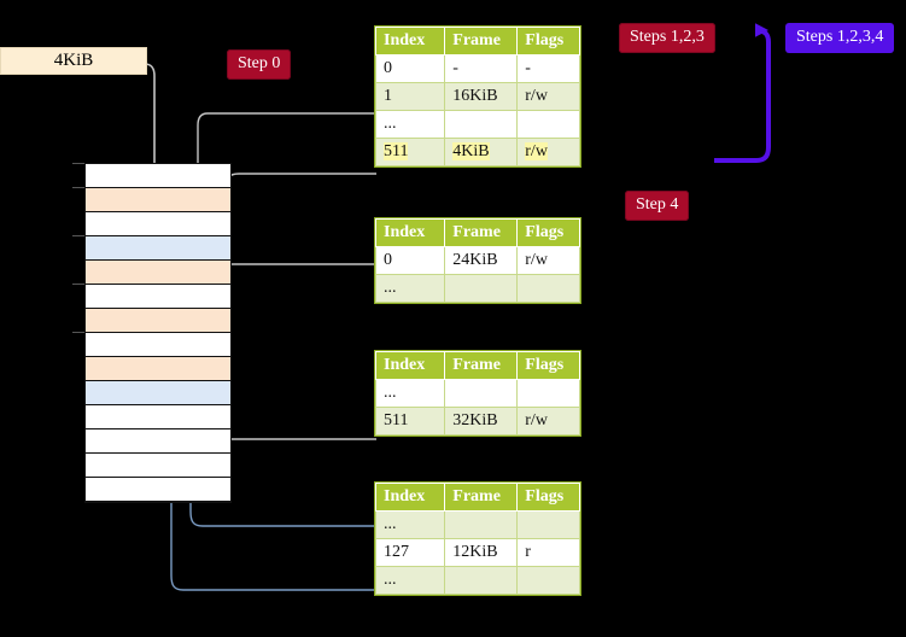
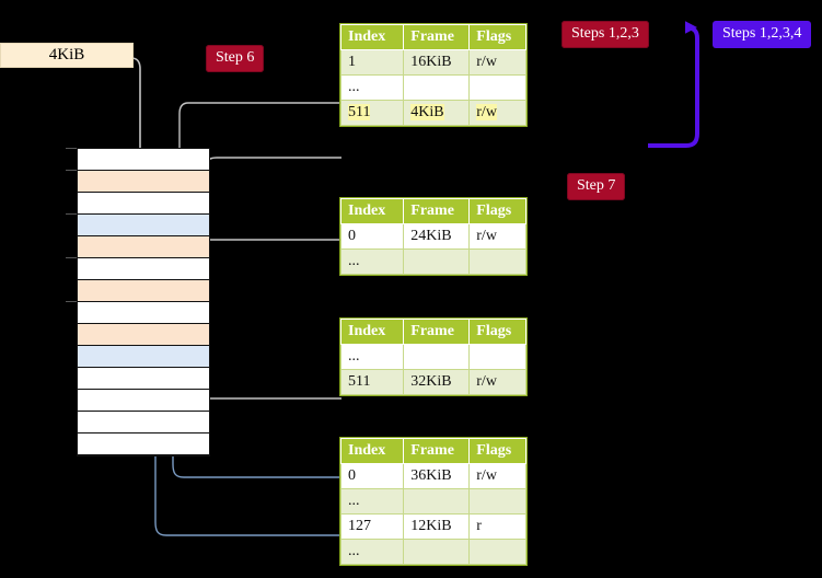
  4KiB
- Step 0
+ Step 6
- Step 4
+ Step 7
  Steps 1,2,3
  Steps 1,2,3,4
  Index	Frame	Flags
- 0	-	-
  1	16KiB	r/w
  ...
  511	4KiB	r/w
  Index	Frame	Flags
  0	24KiB	r/w
  ...
  Index	Frame	Flags
  ...
  511	32KiB	r/w
  Index	Frame	Flags
+ 0	36KiB	r/w
  ...
  127	12KiB	r
  ...
